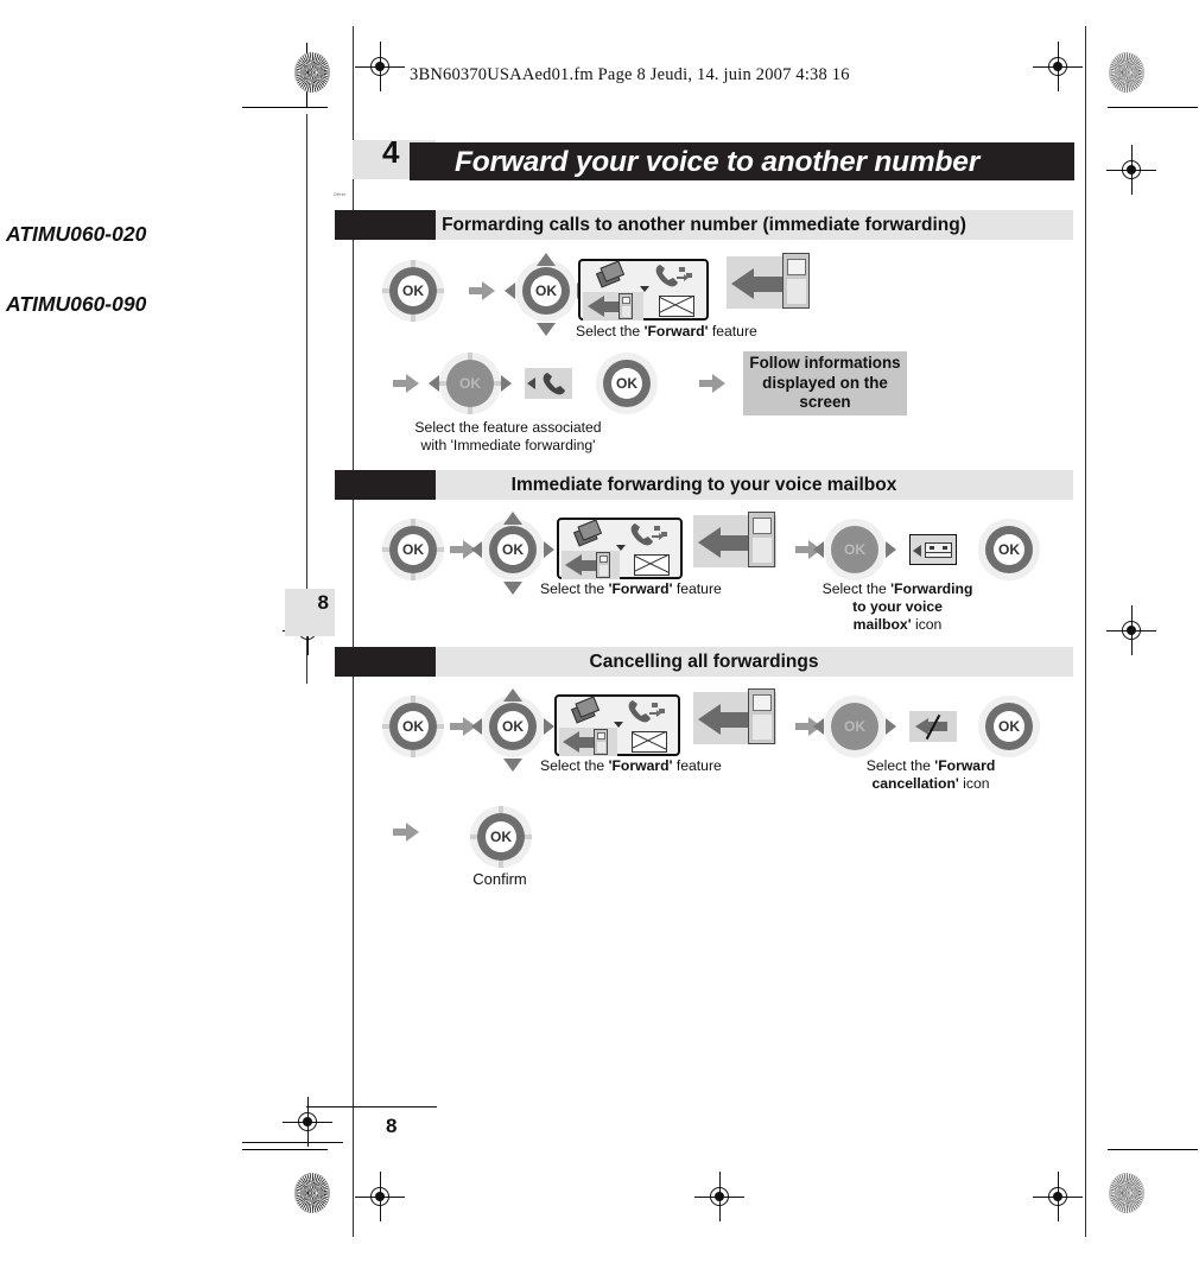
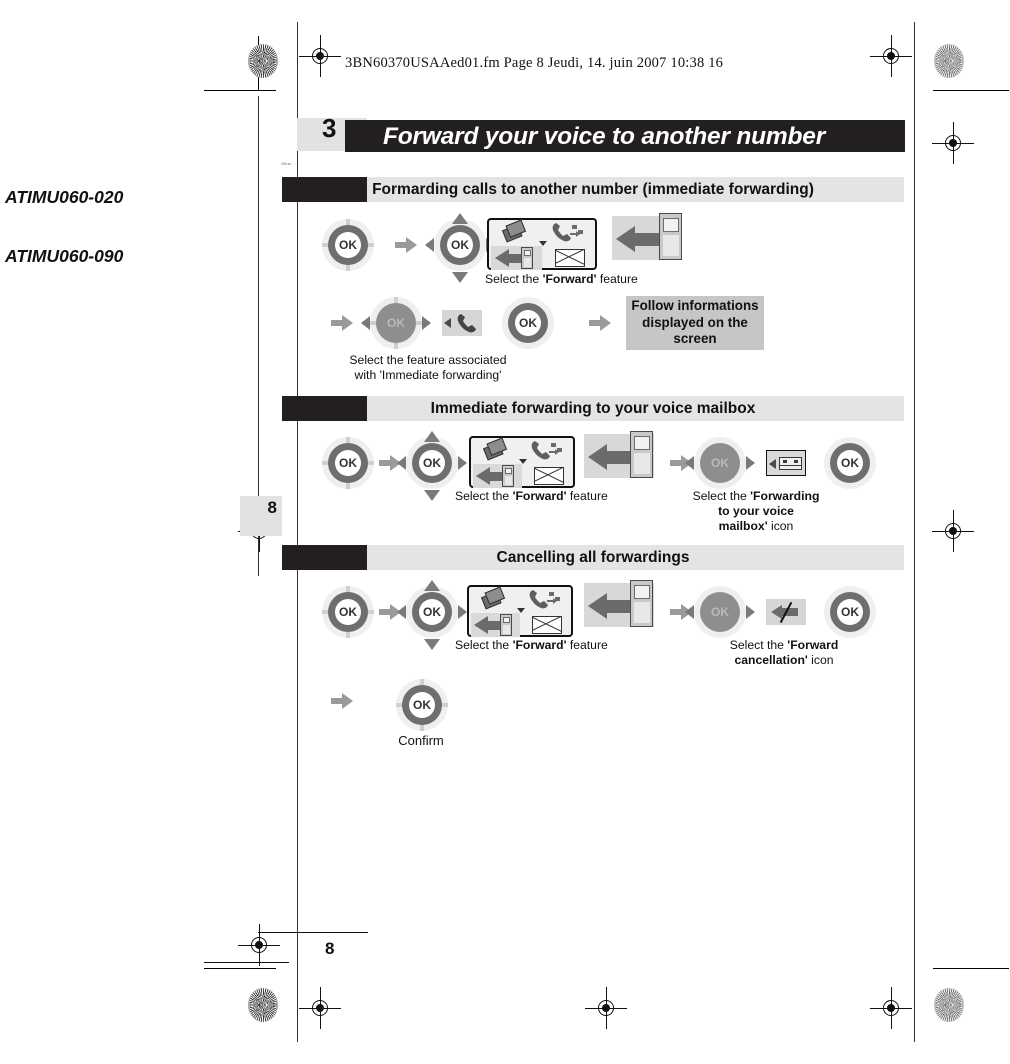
- 3BN60370USAAed01.fm Page 8 Jeudi, 14. juin 2007 4:38 16
+ 3BN60370USAAed01.fm Page 8 Jeudi, 14. juin 2007 10:38 16
- 4
+ 3
  Forward your voice to another number
  ATIMU060-020
  ATIMU060-090
  Formarding calls to another number (immediate forwarding)
  OK
  OK
  Select the 'Forward' feature
  OK
  OK
  Follow informations
  displayed on the
  screen
  Select the feature associated
  with 'Immediate forwarding'
  Immediate forwarding to your voice mailbox
  OK
  OK
  Select the 'Forward' feature
  OK
  OK
  Select the 'Forwarding
  to your voice
  mailbox' icon
  Cancelling all forwardings
  OK
  OK
  Select the 'Forward' feature
  OK
  OK
  Select the 'Forward
  cancellation' icon
  OK
  Confirm
  8
  8
